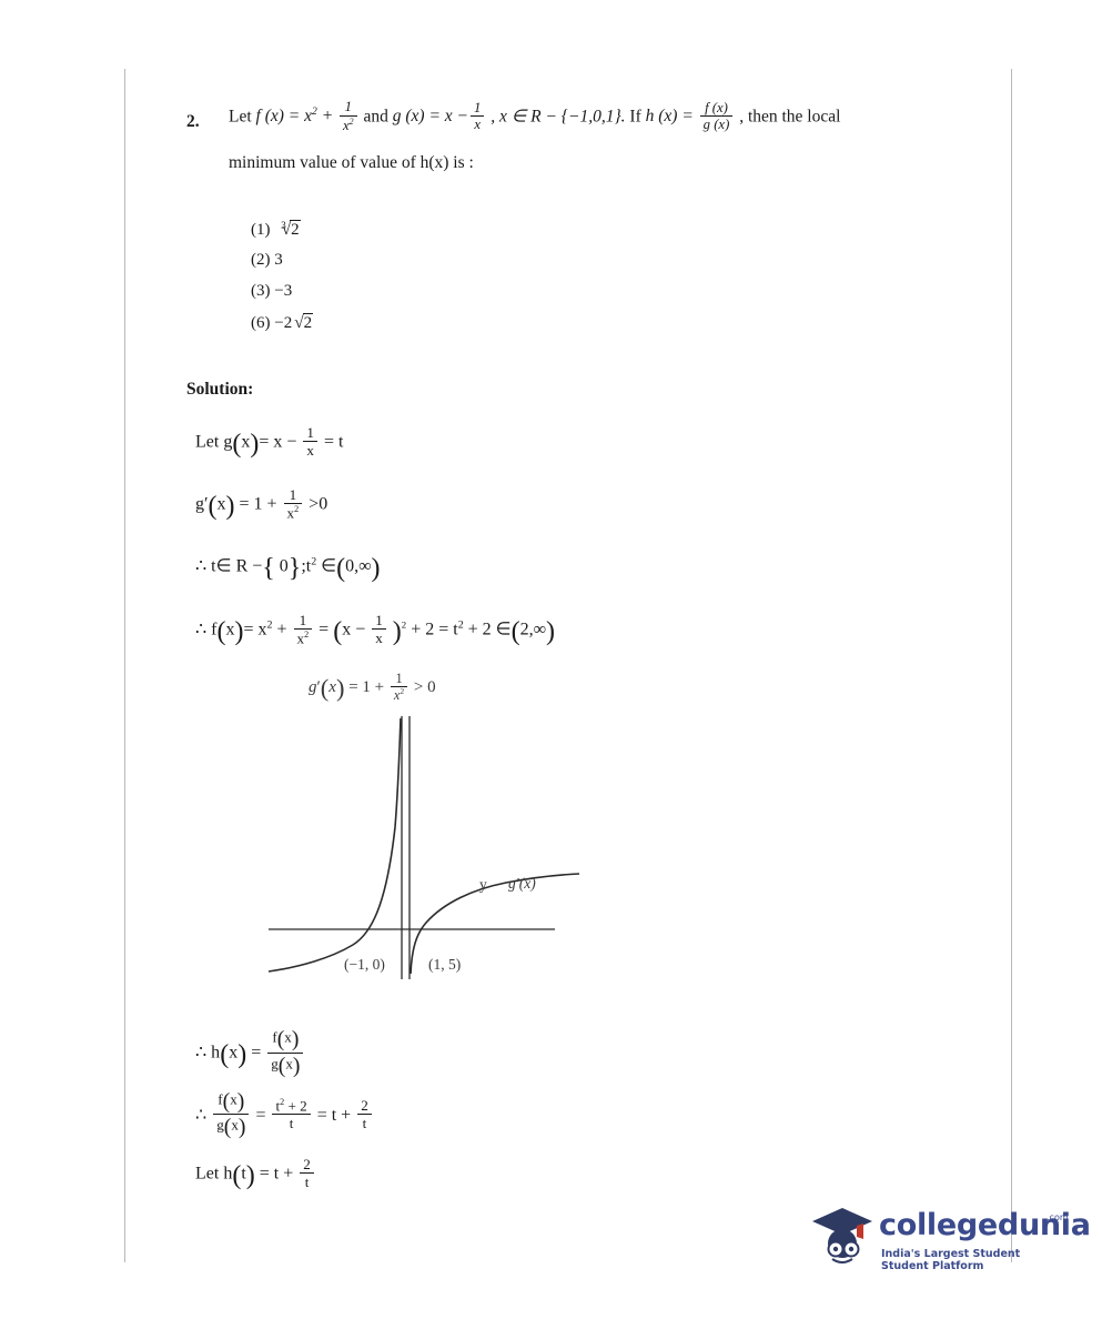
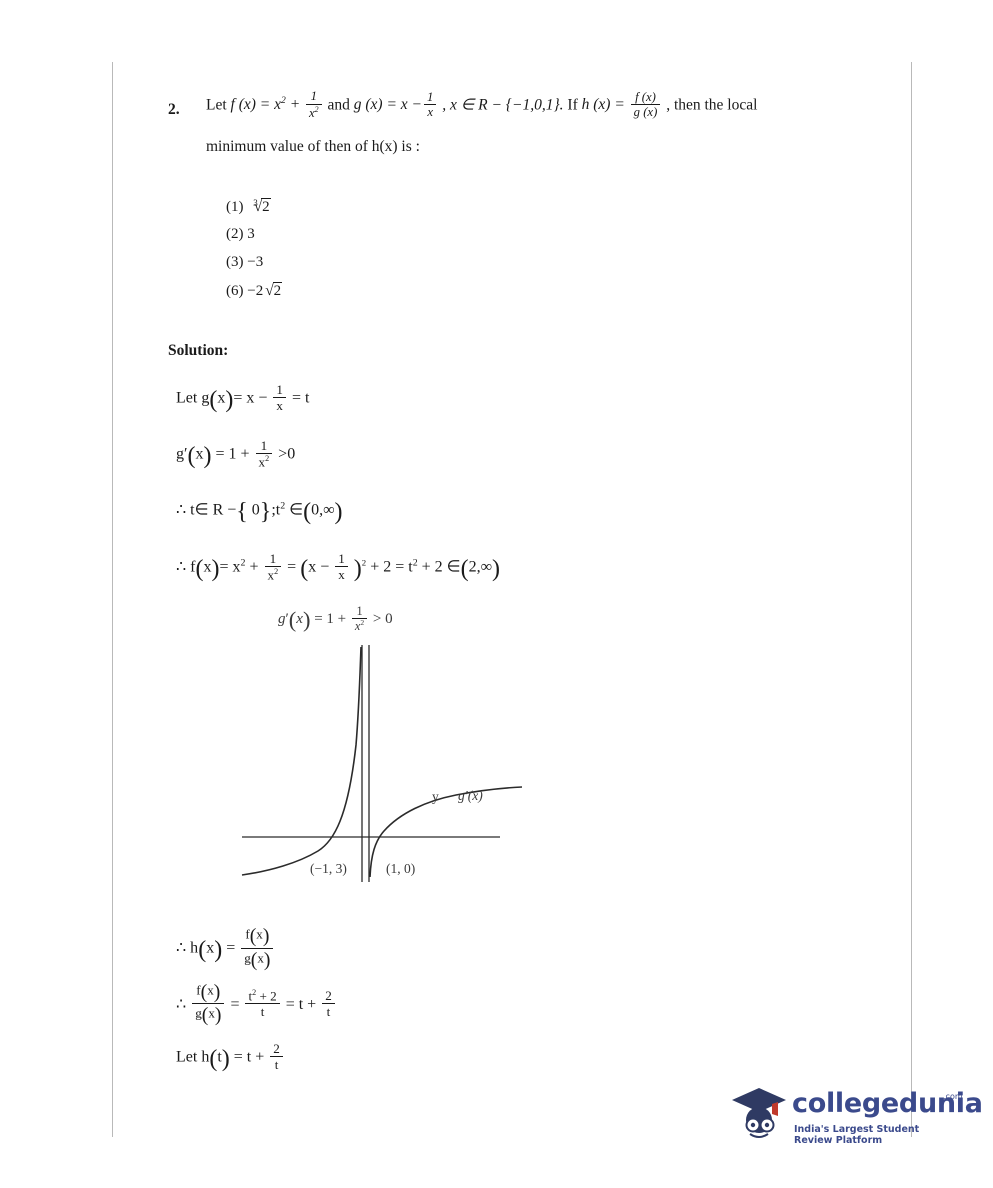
  2.
  Let f (x) = x2 +
  1
  x2
  and g (x) = x −
  1
  x
  , x ∈ R − {−1,0,1}. If h (x) =
  f (x)
  g (x)
  , then the local
- minimum value of value of h(x) is :
+ minimum value of then of h(x) is :
  (1) 3√2
  (2) 3
  (3) −3
  (6) −2 √2
  Solution:
  Let g(x)= x −
  1
  x
  = t
  g′(x) = 1 +
  1
  x2
  >0
  ∴ t∈ R −{ 0};t2 ∈(0,∞)
  ∴ f(x)= x2 +
  1
  x2
  = (x −
  1
  x
  )2 + 2 = t2 + 2 ∈(2,∞)
  g′(x) = 1 +
  1
  x2
  > 0
  y
  g′(x)
- (−1, 0)
+ (−1, 3)
- (1, 5)
+ (1, 0)
  ∴ h(x) =
  f(x)
  g(x)
  ∴
  f(x)
  g(x)
  =
  t2 + 2
  t
  = t +
  2
  t
  Let h(t) = t +
  2
  t
  collegedunia
  .com
- India's Largest Student Student Platform
+ India's Largest Student Review Platform
